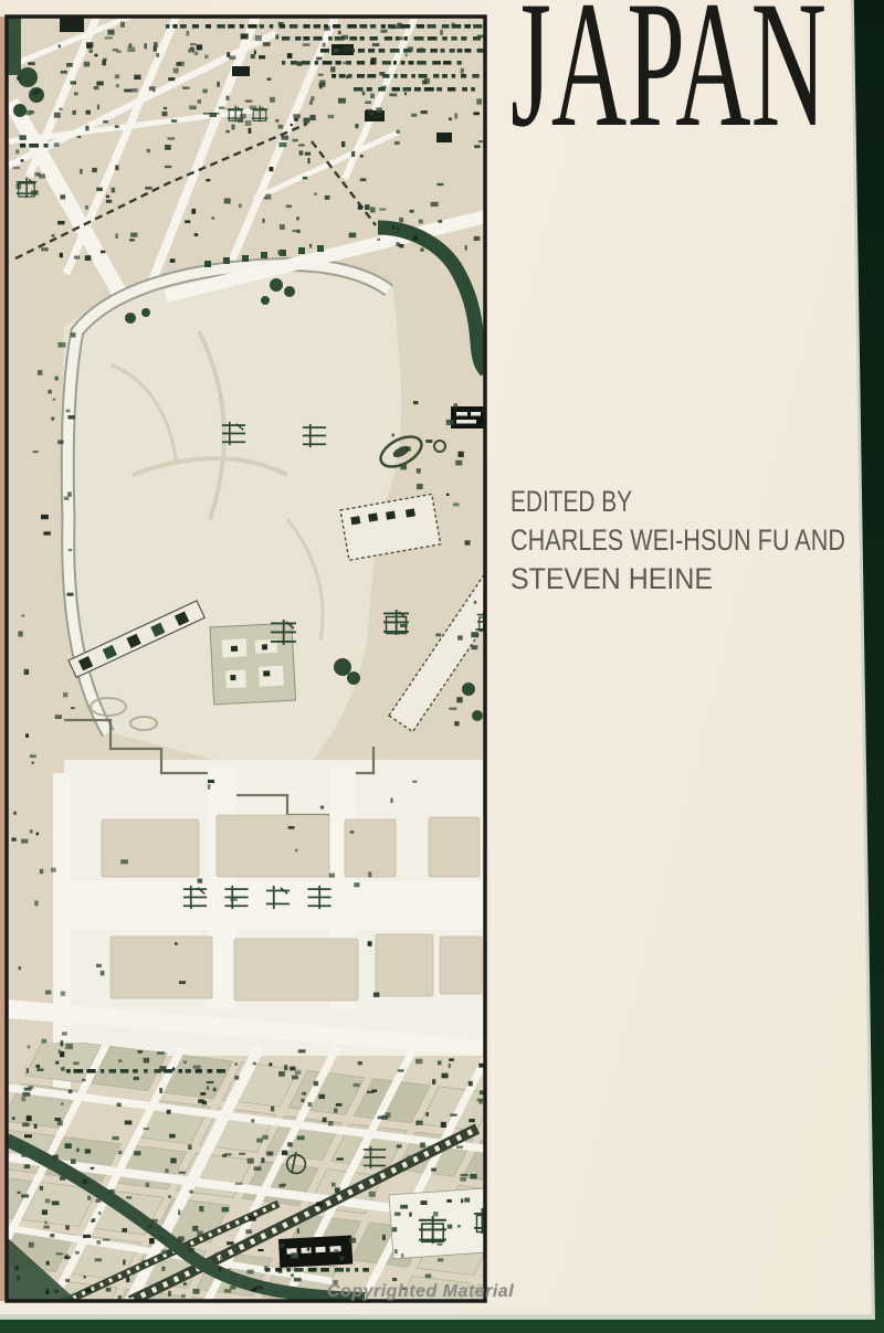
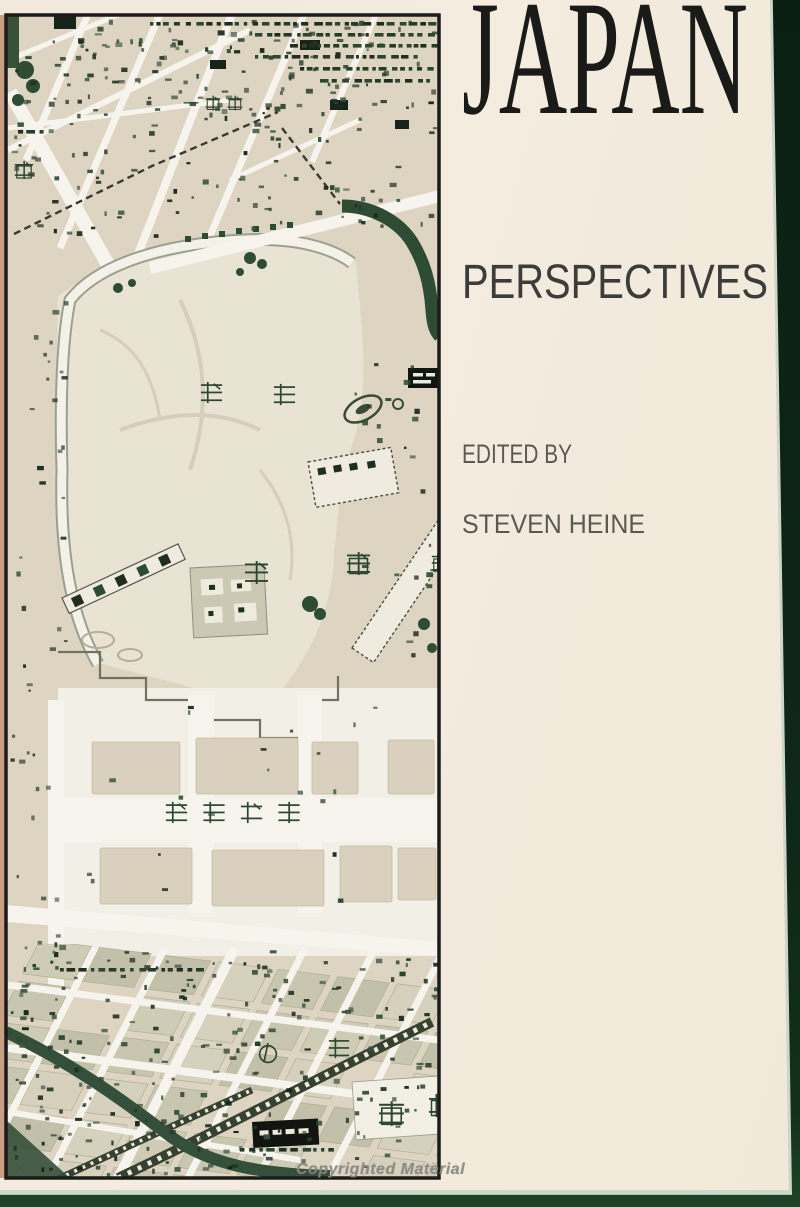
  JAPAN
+ PERSPECTIVES
  EDITED BY
- CHARLES WEI-HSUN FU AND
  STEVEN HEINE
  Copyrighted Material
